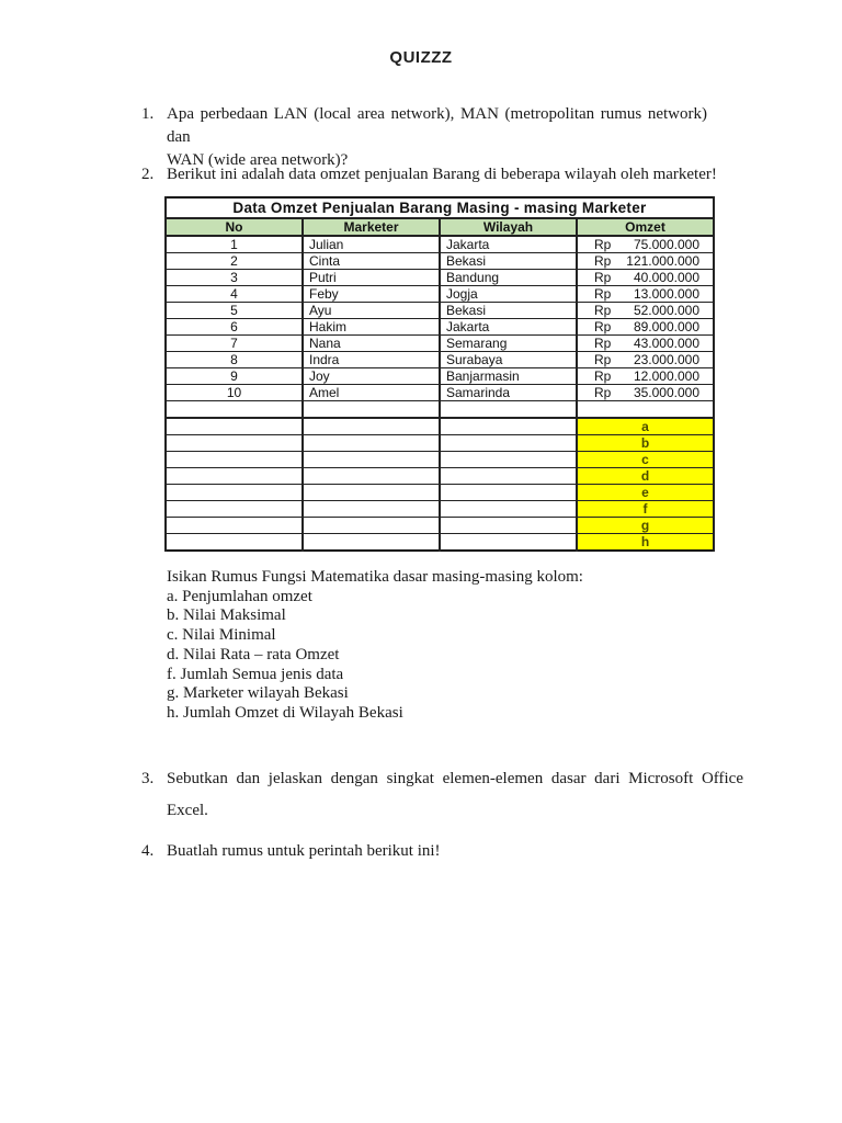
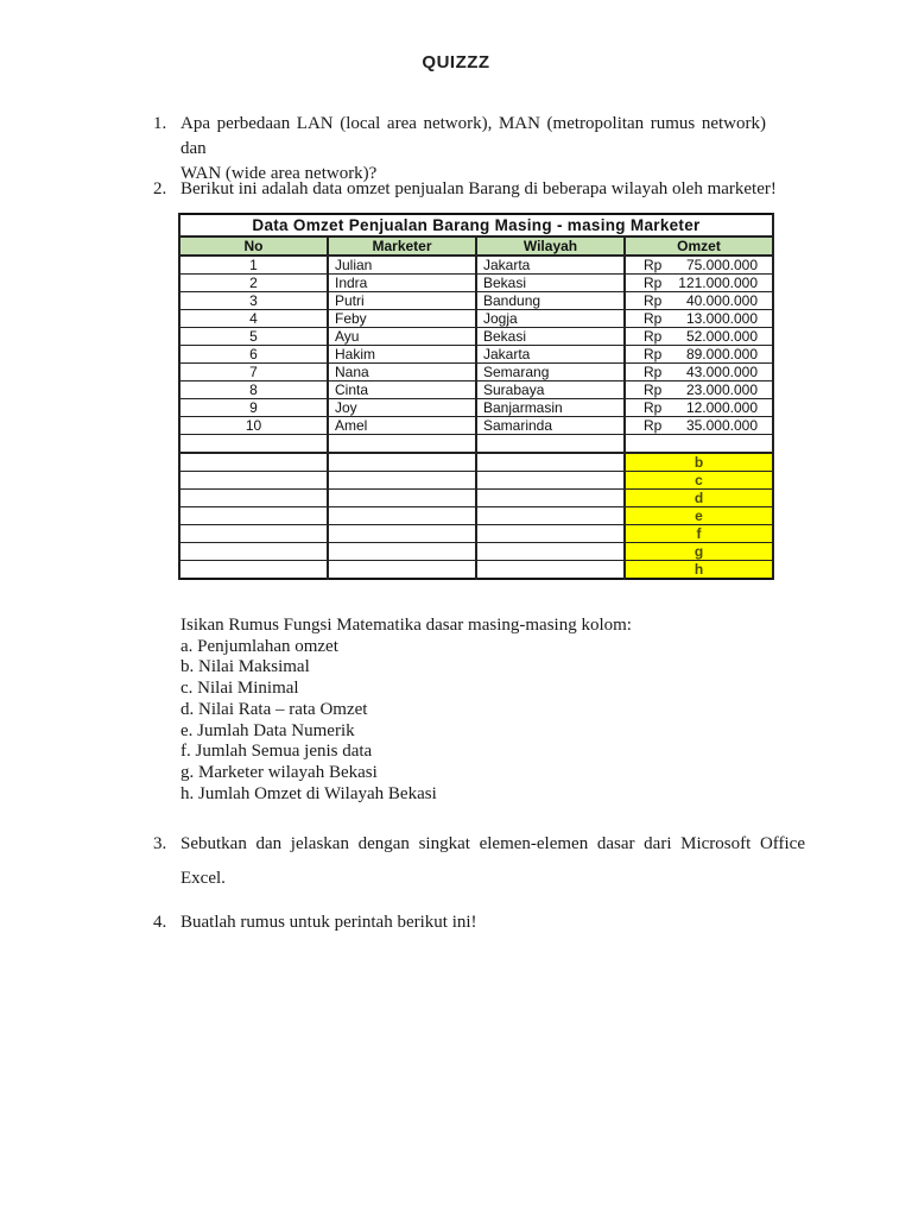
  QUIZZZ
  1.
  Apa perbedaan LAN (local area network), MAN (metropolitan rumus network) dan
  WAN (wide area network)?
  2.
  Berikut ini adalah data omzet penjualan Barang di beberapa wilayah oleh marketer!
  Data Omzet Penjualan Barang Masing - masing Marketer
  No	Marketer	Wilayah	Omzet
  1	Julian	Jakarta	Rp 75.000.000
- 2	Cinta	Bekasi	Rp 121.000.000
+ 2	Indra	Bekasi	Rp 121.000.000
  3	Putri	Bandung	Rp 40.000.000
  4	Feby	Jogja	Rp 13.000.000
  5	Ayu	Bekasi	Rp 52.000.000
  6	Hakim	Jakarta	Rp 89.000.000
  7	Nana	Semarang	Rp 43.000.000
- 8	Indra	Surabaya	Rp 23.000.000
+ 8	Cinta	Surabaya	Rp 23.000.000
  9	Joy	Banjarmasin	Rp 12.000.000
  10	Amel	Samarinda	Rp 35.000.000
- 			a
  			b
  			c
  			d
  			e
  			f
  			g
  			h
  Isikan Rumus Fungsi Matematika dasar masing-masing kolom:
  a. Penjumlahan omzet
  b. Nilai Maksimal
  c. Nilai Minimal
  d. Nilai Rata – rata Omzet
+ e. Jumlah Data Numerik
  f. Jumlah Semua jenis data
  g. Marketer wilayah Bekasi
  h. Jumlah Omzet di Wilayah Bekasi
  3.
  Sebutkan dan jelaskan dengan singkat elemen-elemen dasar dari Microsoft Office
  Excel.
  4.
  Buatlah rumus untuk perintah berikut ini!
